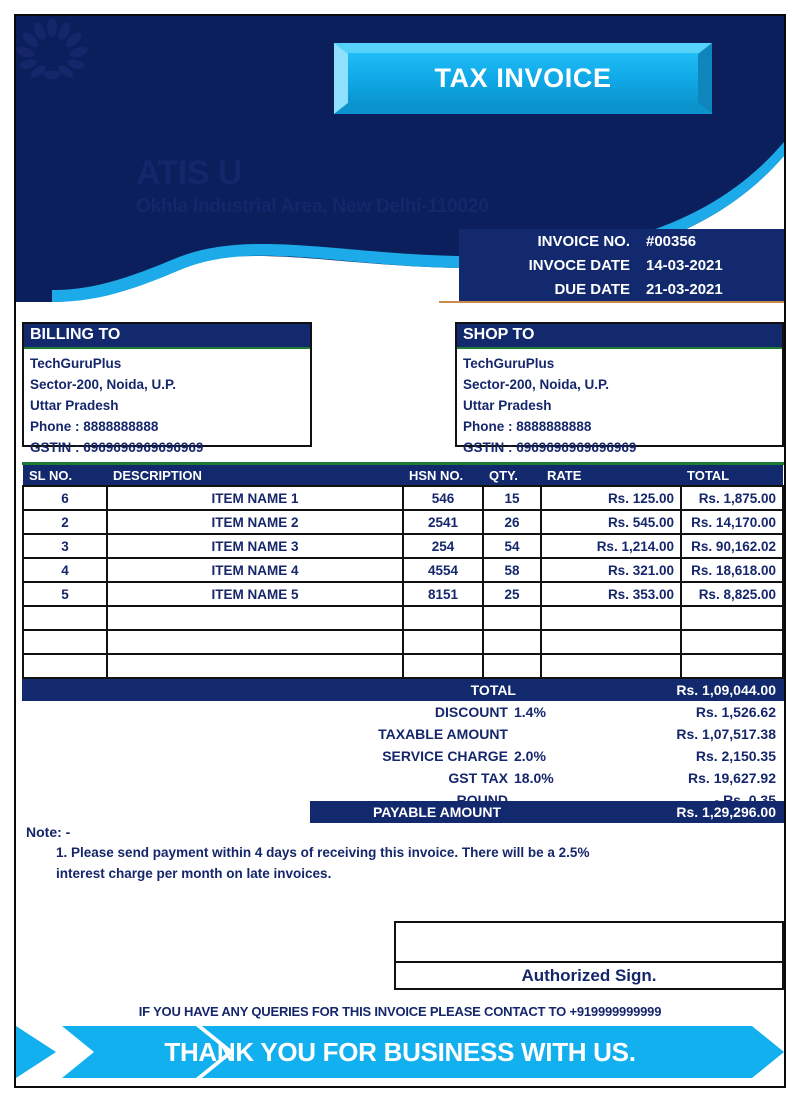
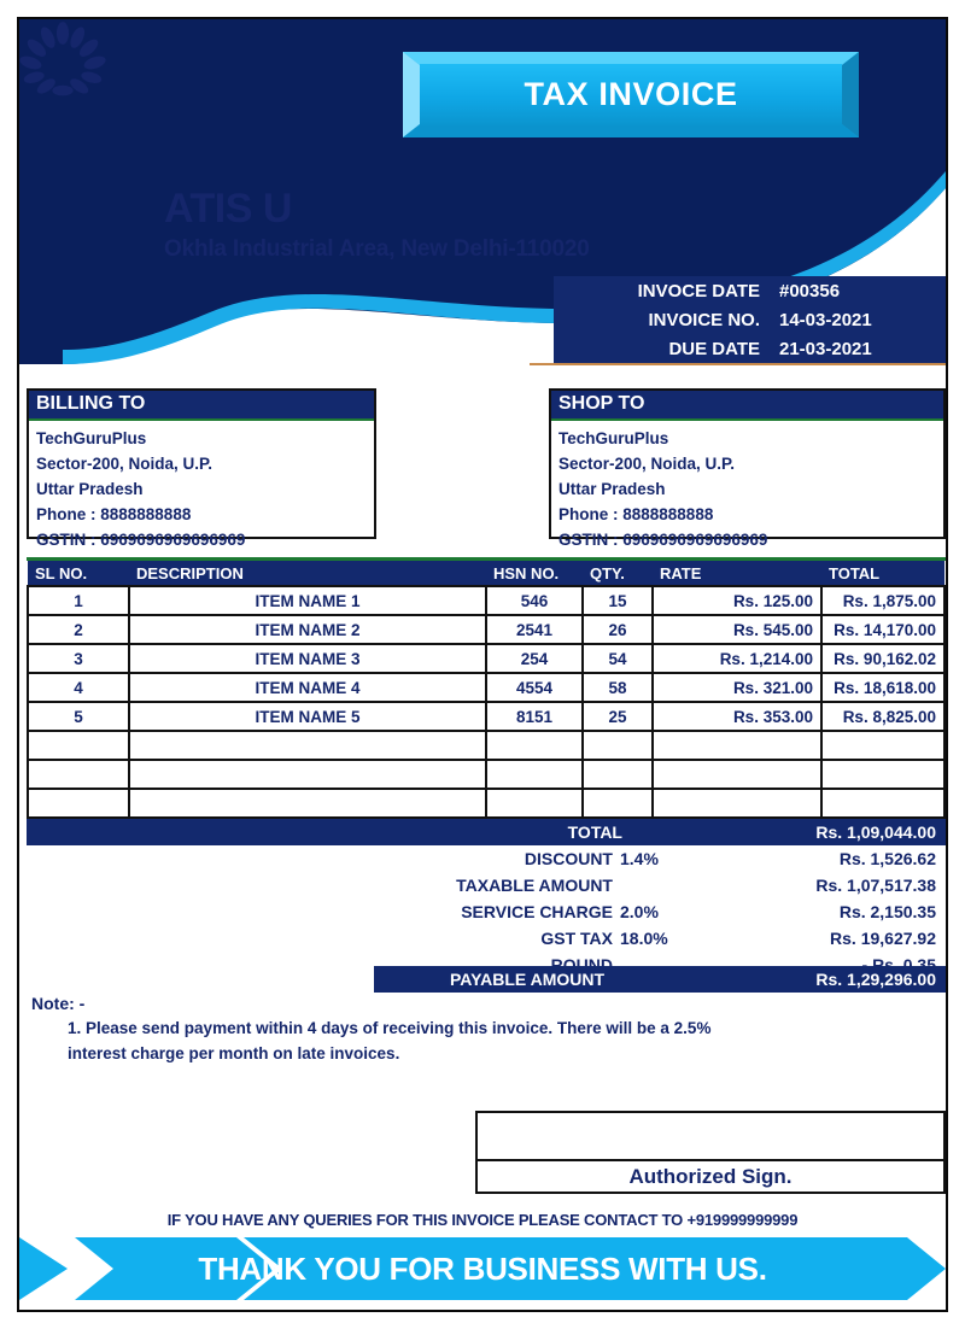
  TAX INVOICE
- INVOICE NO.
+ INVOCE DATE
  #00356
- INVOCE DATE
+ INVOICE NO.
  14-03-2021
  DUE DATE
  21-03-2021
  BILLING TO
  TechGuruPlus
  Sector-200, Noida, U.P.
  Uttar Pradesh
  Phone : 8888888888
  GSTIN : 6969696969696969
  SHOP TO
  TechGuruPlus
  Sector-200, Noida, U.P.
  Uttar Pradesh
  Phone : 8888888888
  GSTIN : 6969696969696969
  SL NO.	DESCRIPTION	HSN NO.	QTY.	RATE	TOTAL
- 6	ITEM NAME 1	546	15	Rs. 125.00	Rs. 1,875.00
+ 1	ITEM NAME 1	546	15	Rs. 125.00	Rs. 1,875.00
  2	ITEM NAME 2	2541	26	Rs. 545.00	Rs. 14,170.00
  3	ITEM NAME 3	254	54	Rs. 1,214.00	Rs. 90,162.02
  4	ITEM NAME 4	4554	58	Rs. 321.00	Rs. 18,618.00
  5	ITEM NAME 5	8151	25	Rs. 353.00	Rs. 8,825.00
  TOTAL
  Rs. 1,09,044.00
  DISCOUNT
  1.4%
  Rs. 1,526.62
  TAXABLE AMOUNT
  Rs. 1,07,517.38
  SERVICE CHARGE
  2.0%
  Rs. 2,150.35
  GST TAX
  18.0%
  Rs. 19,627.92
  ROUND
  - Rs. 0.35
  PAYABLE AMOUNT
  Rs. 1,29,296.00
  Note: -
  1. Please send payment within 4 days of receiving this invoice. There will be a 2.5%
  interest charge per month on late invoices.
  Authorized Sign.
  IF YOU HAVE ANY QUERIES FOR THIS INVOICE PLEASE CONTACT TO +919999999999
  THANK YOU FOR BUSINESS WITH US.
